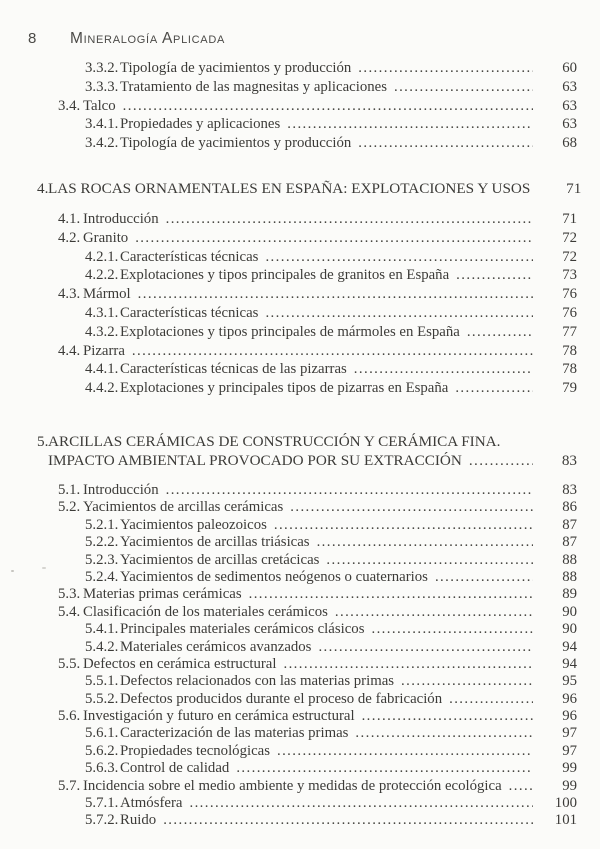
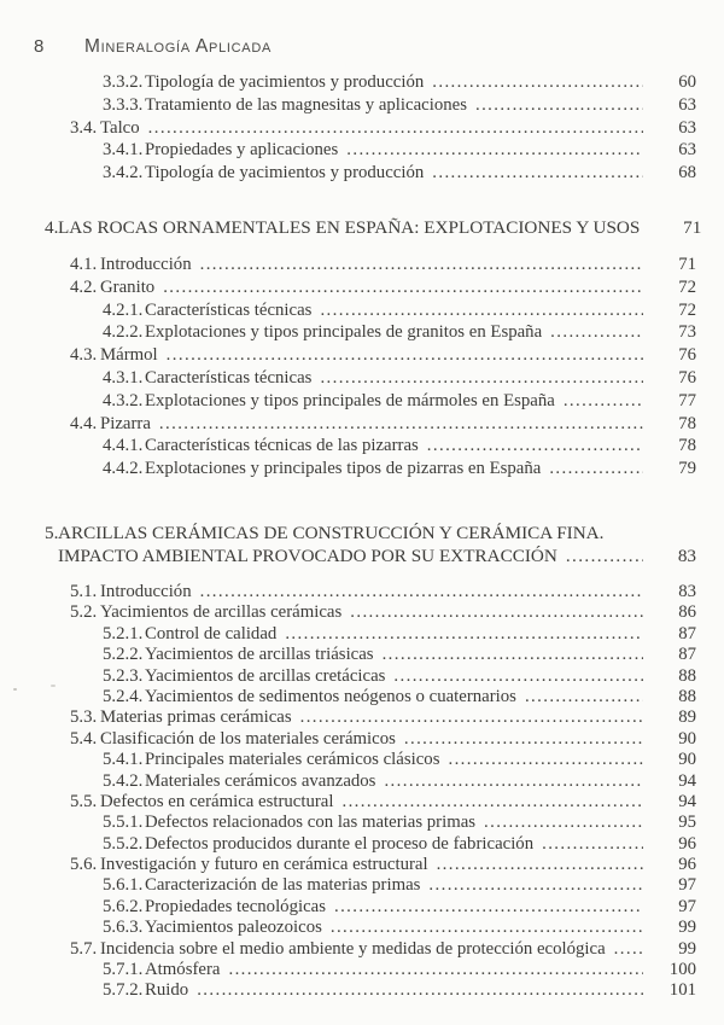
  8
  Mineralogía Aplicada
  3.3.2.
  Tipología de yacimientos y producción
  60
  3.3.3.
  Tratamiento de las magnesitas y aplicaciones
  63
  3.4.
  Talco
  63
  3.4.1.
  Propiedades y aplicaciones
  63
  3.4.2.
  Tipología de yacimientos y producción
  68
  4.
  LAS ROCAS ORNAMENTALES EN ESPAÑA: EXPLOTACIONES Y USOS
  71
  4.1.
  Introducción
  71
  4.2.
  Granito
  72
  4.2.1.
  Características técnicas
  72
  4.2.2.
  Explotaciones y tipos principales de granitos en España
  73
  4.3.
  Mármol
  76
  4.3.1.
  Características técnicas
  76
  4.3.2.
  Explotaciones y tipos principales de mármoles en España
  77
  4.4.
  Pizarra
  78
  4.4.1.
  Características técnicas de las pizarras
  78
  4.4.2.
  Explotaciones y principales tipos de pizarras en España
  79
  5.
  ARCILLAS CERÁMICAS DE CONSTRUCCIÓN Y CERÁMICA FINA.
  IMPACTO AMBIENTAL PROVOCADO POR SU EXTRACCIÓN
  83
  5.1.
  Introducción
  83
  5.2.
  Yacimientos de arcillas cerámicas
  86
  5.2.1.
- Yacimientos paleozoicos
+ Control de calidad
  87
  5.2.2.
  Yacimientos de arcillas triásicas
  87
  5.2.3.
  Yacimientos de arcillas cretácicas
  88
  5.2.4.
  Yacimientos de sedimentos neógenos o cuaternarios
  88
  5.3.
  Materias primas cerámicas
  89
  5.4.
  Clasificación de los materiales cerámicos
  90
  5.4.1.
  Principales materiales cerámicos clásicos
  90
  5.4.2.
  Materiales cerámicos avanzados
  94
  5.5.
  Defectos en cerámica estructural
  94
  5.5.1.
  Defectos relacionados con las materias primas
  95
  5.5.2.
  Defectos producidos durante el proceso de fabricación
  96
  5.6.
  Investigación y futuro en cerámica estructural
  96
  5.6.1.
  Caracterización de las materias primas
  97
  5.6.2.
  Propiedades tecnológicas
  97
  5.6.3.
- Control de calidad
+ Yacimientos paleozoicos
  99
  5.7.
  Incidencia sobre el medio ambiente y medidas de protección ecológica
  99
  5.7.1.
  Atmósfera
  100
  5.7.2.
  Ruido
  101
